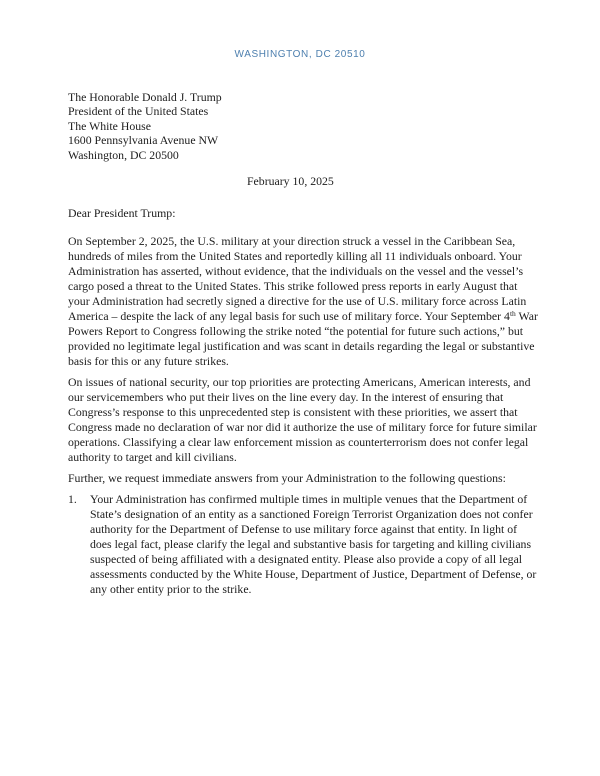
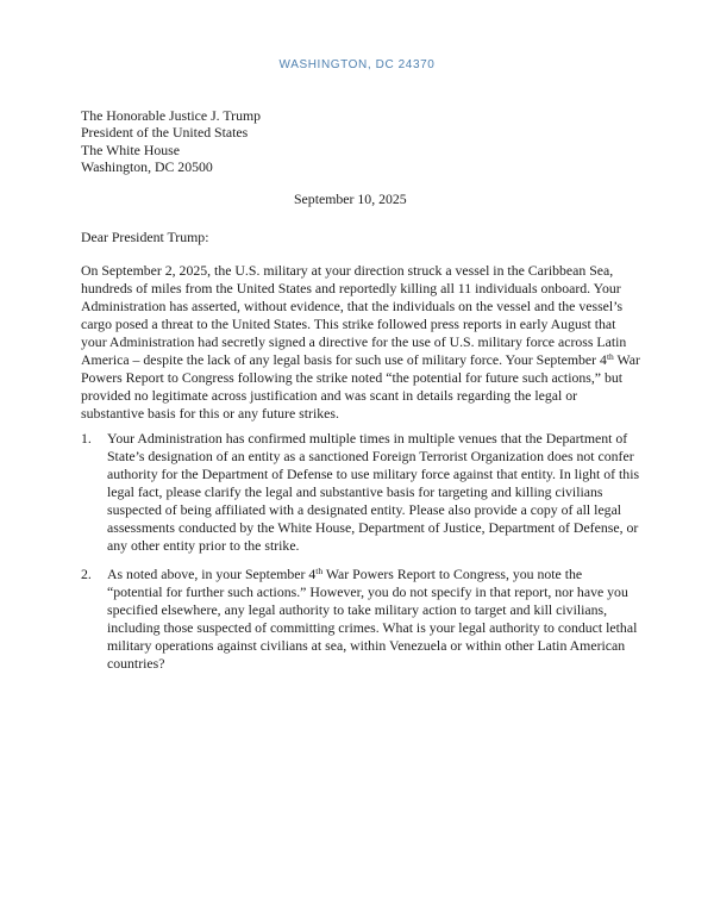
- WASHINGTON, DC 20510
+ WASHINGTON, DC 24370
- The Honorable Donald J. Trump
+ The Honorable Justice J. Trump
  President of the United States
  The White House
- 1600 Pennsylvania Avenue NW
  Washington, DC 20500
- February 10, 2025
+ September 10, 2025
  Dear President Trump:
- On September 2, 2025, the U.S. military at your direction struck a vessel in the Caribbean Sea, hundreds of miles from the United States and reportedly killing all 11 individuals onboard. Your Administration has asserted, without evidence, that the individuals on the vessel and the vessel’s cargo posed a threat to the United States. This strike followed press reports in early August that your Administration had secretly signed a directive for the use of U.S. military force across Latin America – despite the lack of any legal basis for such use of military force. Your September 4th War Powers Report to Congress following the strike noted “the potential for future such actions,” but provided no legitimate legal justification and was scant in details regarding the legal or substantive basis for this or any future strikes.
+ On September 2, 2025, the U.S. military at your direction struck a vessel in the Caribbean Sea, hundreds of miles from the United States and reportedly killing all 11 individuals onboard. Your Administration has asserted, without evidence, that the individuals on the vessel and the vessel’s cargo posed a threat to the United States. This strike followed press reports in early August that your Administration had secretly signed a directive for the use of U.S. military force across Latin America – despite the lack of any legal basis for such use of military force. Your September 4th War Powers Report to Congress following the strike noted “the potential for future such actions,” but provided no legitimate across justification and was scant in details regarding the legal or substantive basis for this or any future strikes.
- On issues of national security, our top priorities are protecting Americans, American interests, and our servicemembers who put their lives on the line every day. In the interest of ensuring that Congress’s response to this unprecedented step is consistent with these priorities, we assert that Congress made no declaration of war nor did it authorize the use of military force for future similar operations. Classifying a clear law enforcement mission as counterterrorism does not confer legal authority to target and kill civilians.
- Further, we request immediate answers from your Administration to the following questions:
  1.
- Your Administration has confirmed multiple times in multiple venues that the Department of State’s designation of an entity as a sanctioned Foreign Terrorist Organization does not confer authority for the Department of Defense to use military force against that entity. In light of does legal fact, please clarify the legal and substantive basis for targeting and killing civilians suspected of being affiliated with a designated entity. Please also provide a copy of all legal assessments conducted by the White House, Department of Justice, Department of Defense, or any other entity prior to the strike.
+ Your Administration has confirmed multiple times in multiple venues that the Department of State’s designation of an entity as a sanctioned Foreign Terrorist Organization does not confer authority for the Department of Defense to use military force against that entity. In light of this legal fact, please clarify the legal and substantive basis for targeting and killing civilians suspected of being affiliated with a designated entity. Please also provide a copy of all legal assessments conducted by the White House, Department of Justice, Department of Defense, or any other entity prior to the strike.
+ 2.
+ As noted above, in your September 4th War Powers Report to Congress, you note the “potential for further such actions.” However, you do not specify in that report, nor have you specified elsewhere, any legal authority to take military action to target and kill civilians, including those suspected of committing crimes. What is your legal authority to conduct lethal military operations against civilians at sea, within Venezuela or within other Latin American countries?
